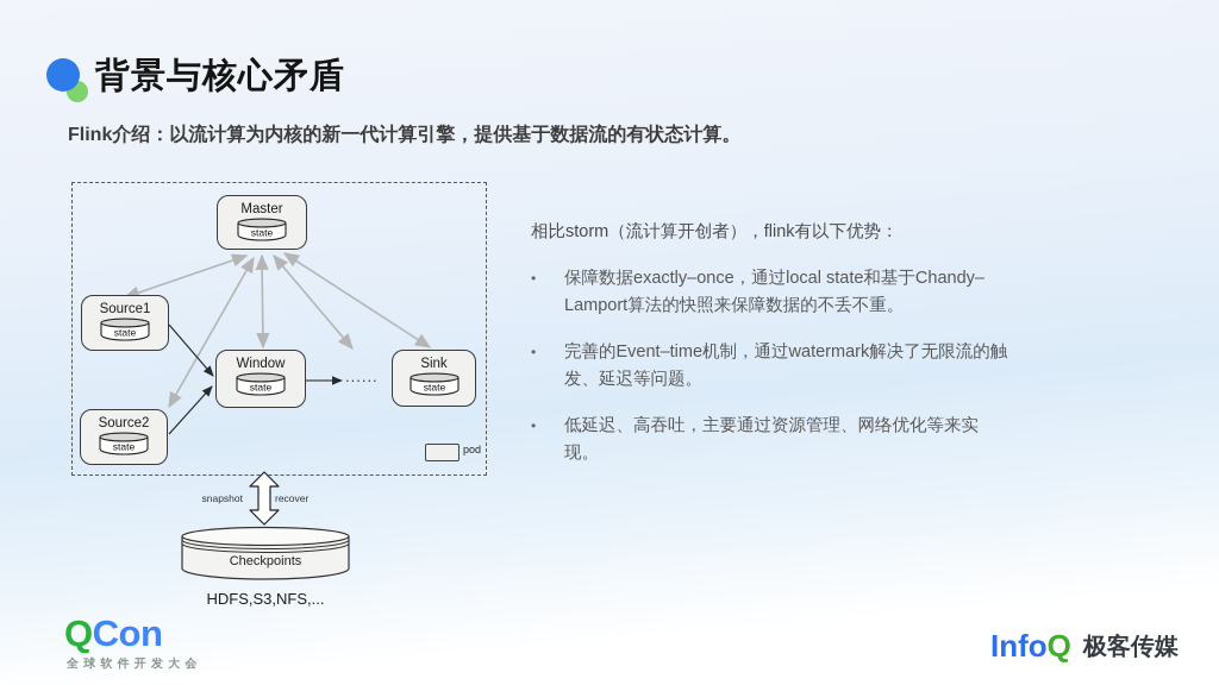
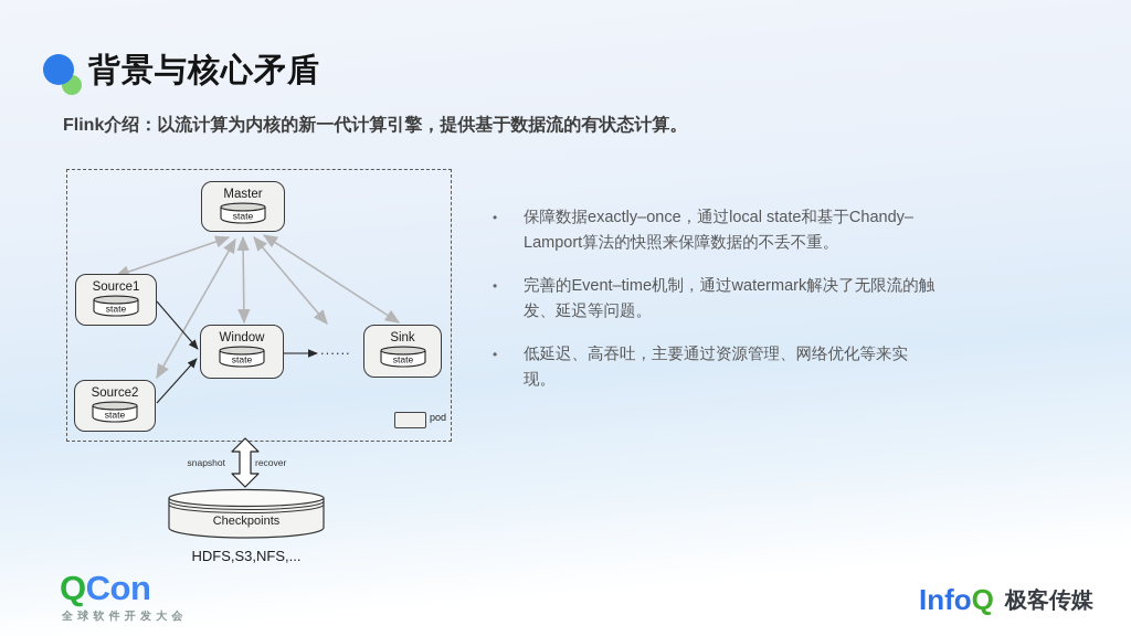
  背景与核心矛盾
  Flink介绍：以流计算为内核的新一代计算引擎，提供基于数据流的有状态计算。
  Master
  state
  Source1
  state
  Source2
  state
  Window
  state
  Sink
  state
  ......
  pod
  snapshot
  recover
  Checkpoints
  HDFS,S3,NFS,...
- 相比storm（流计算开创者），flink有以下优势：
  •
  保障数据exactly–once，通过local state和基于Chandy–Lamport算法的快照来保障数据的不丢不重。
  •
  完善的Event–time机制，通过watermark解决了无限流的触发、延迟等问题。
  •
  低延迟、高吞吐，主要通过资源管理、网络优化等来实现。
  QCon
  全球软件开发大会
  Info
  Q
  极客传媒
